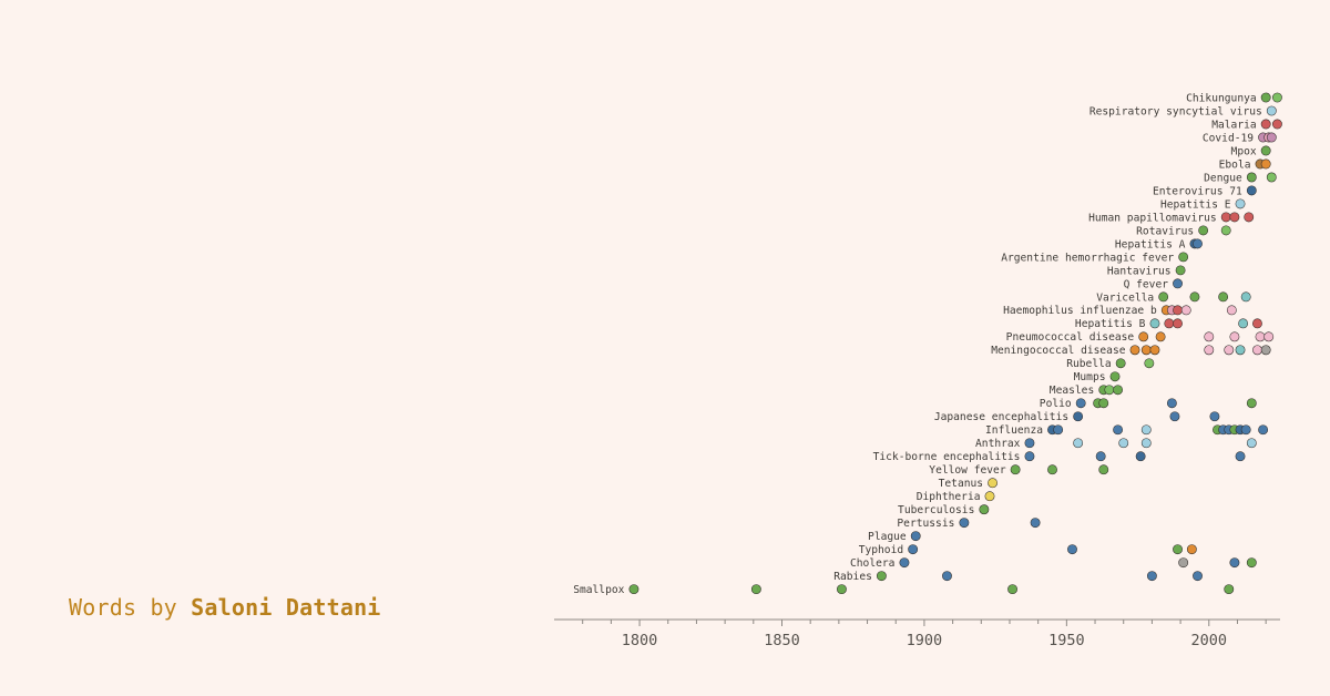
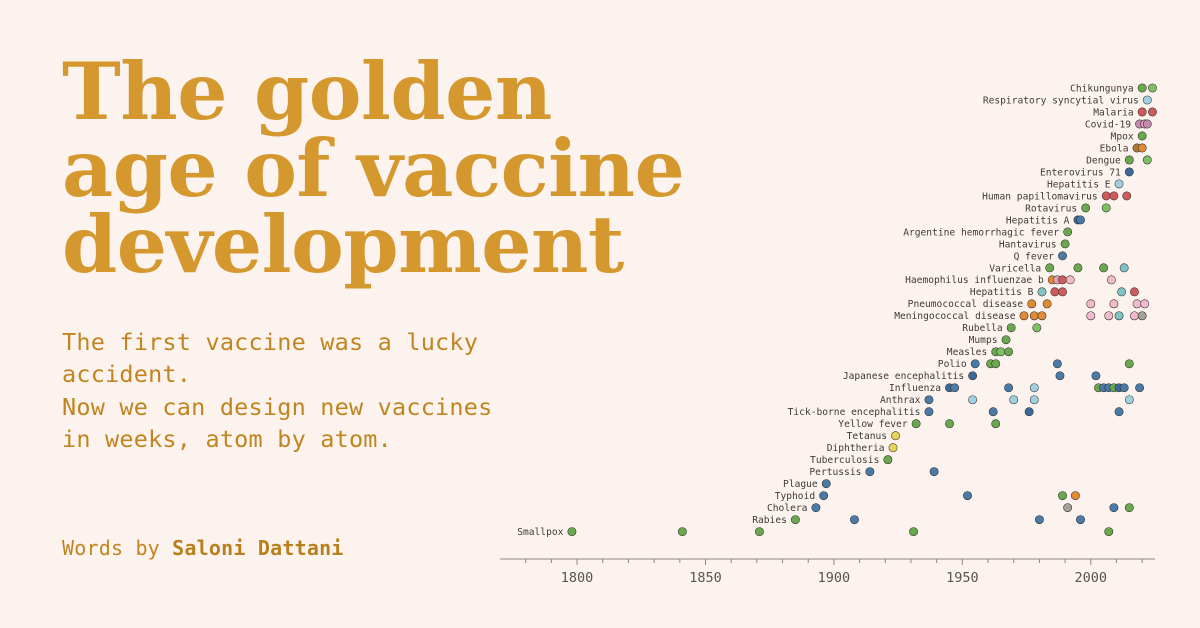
+ The golden
+ age of vaccine
+ development
+ The first vaccine was a lucky
+ accident.
+ Now we can design new vaccines
+ in weeks, atom by atom.
  Words by Saloni Dattani
  Chikungunya
  Respiratory syncytial virus
  Malaria
  Covid-19
  Mpox
  Ebola
  Dengue
  Enterovirus 71
  Hepatitis E
  Human papillomavirus
  Rotavirus
  Hepatitis A
  Argentine hemorrhagic fever
  Hantavirus
  Q fever
  Varicella
  Haemophilus influenzae b
  Hepatitis B
  Pneumococcal disease
  Meningococcal disease
  Rubella
  Mumps
  Measles
  Polio
  Japanese encephalitis
  Influenza
  Anthrax
  Tick-borne encephalitis
  Yellow fever
  Tetanus
  Diphtheria
  Tuberculosis
  Pertussis
  Plague
  Typhoid
  Cholera
  Rabies
  Smallpox
  1800
  1850
  1900
  1950
  2000
